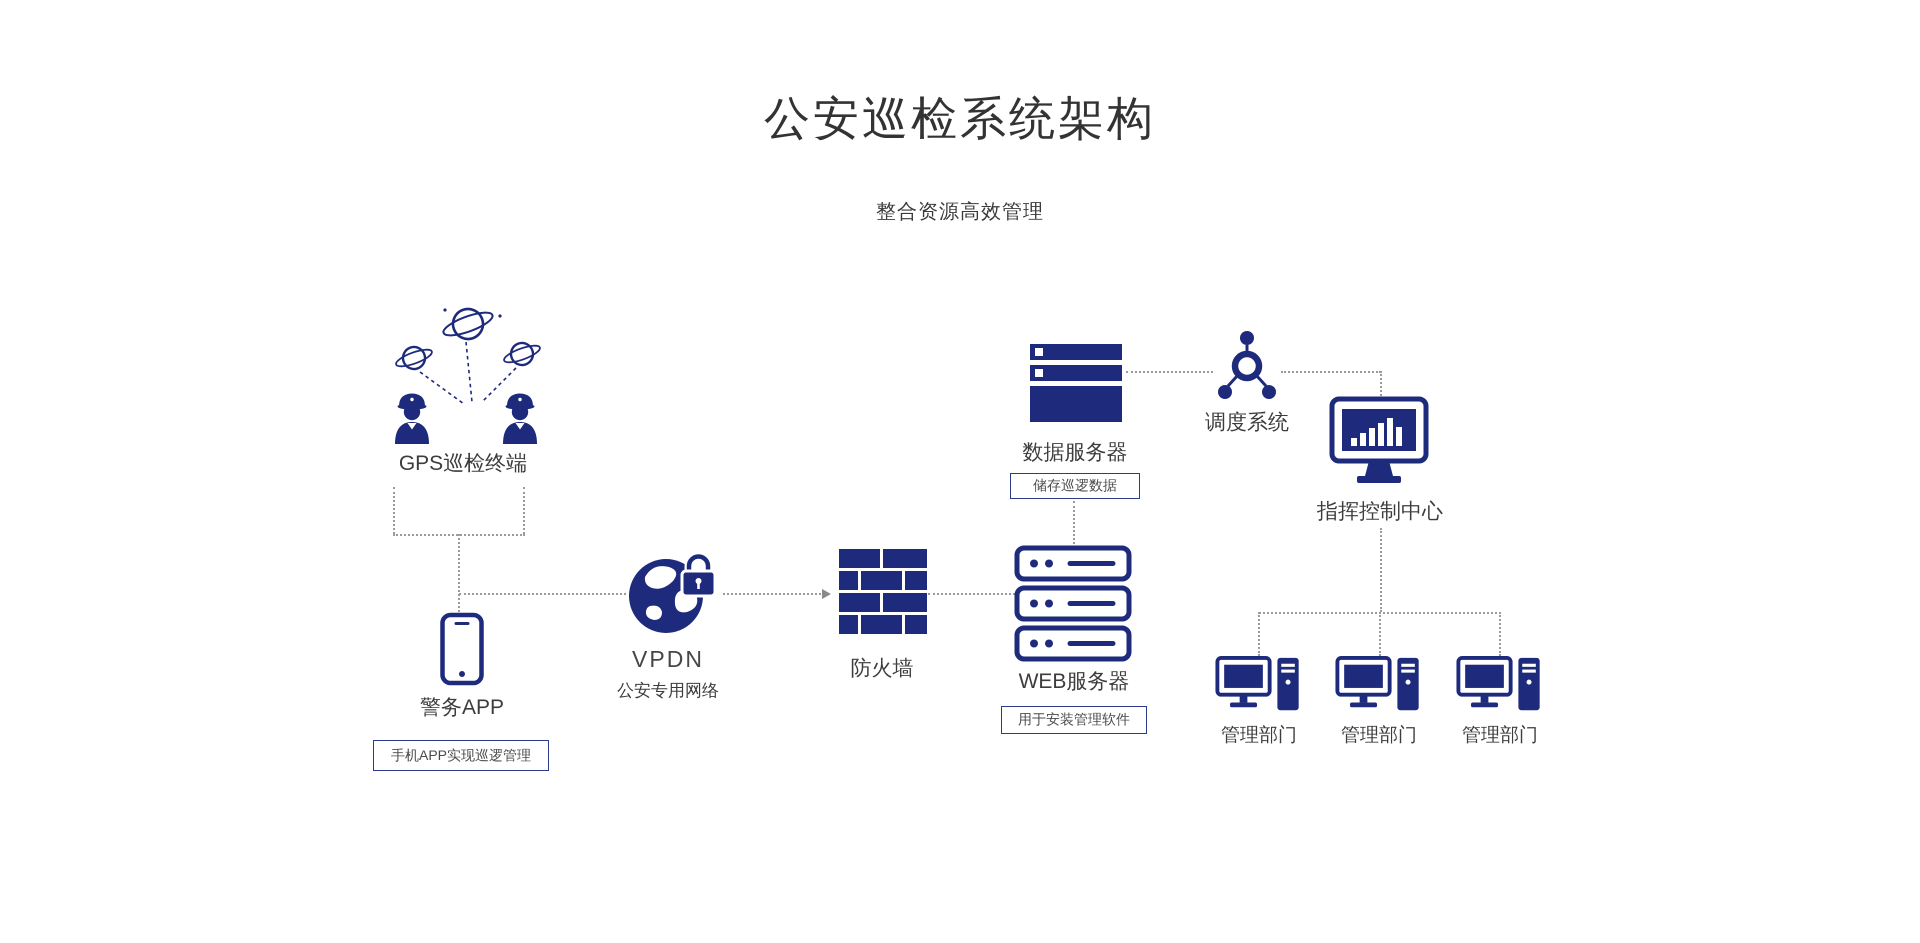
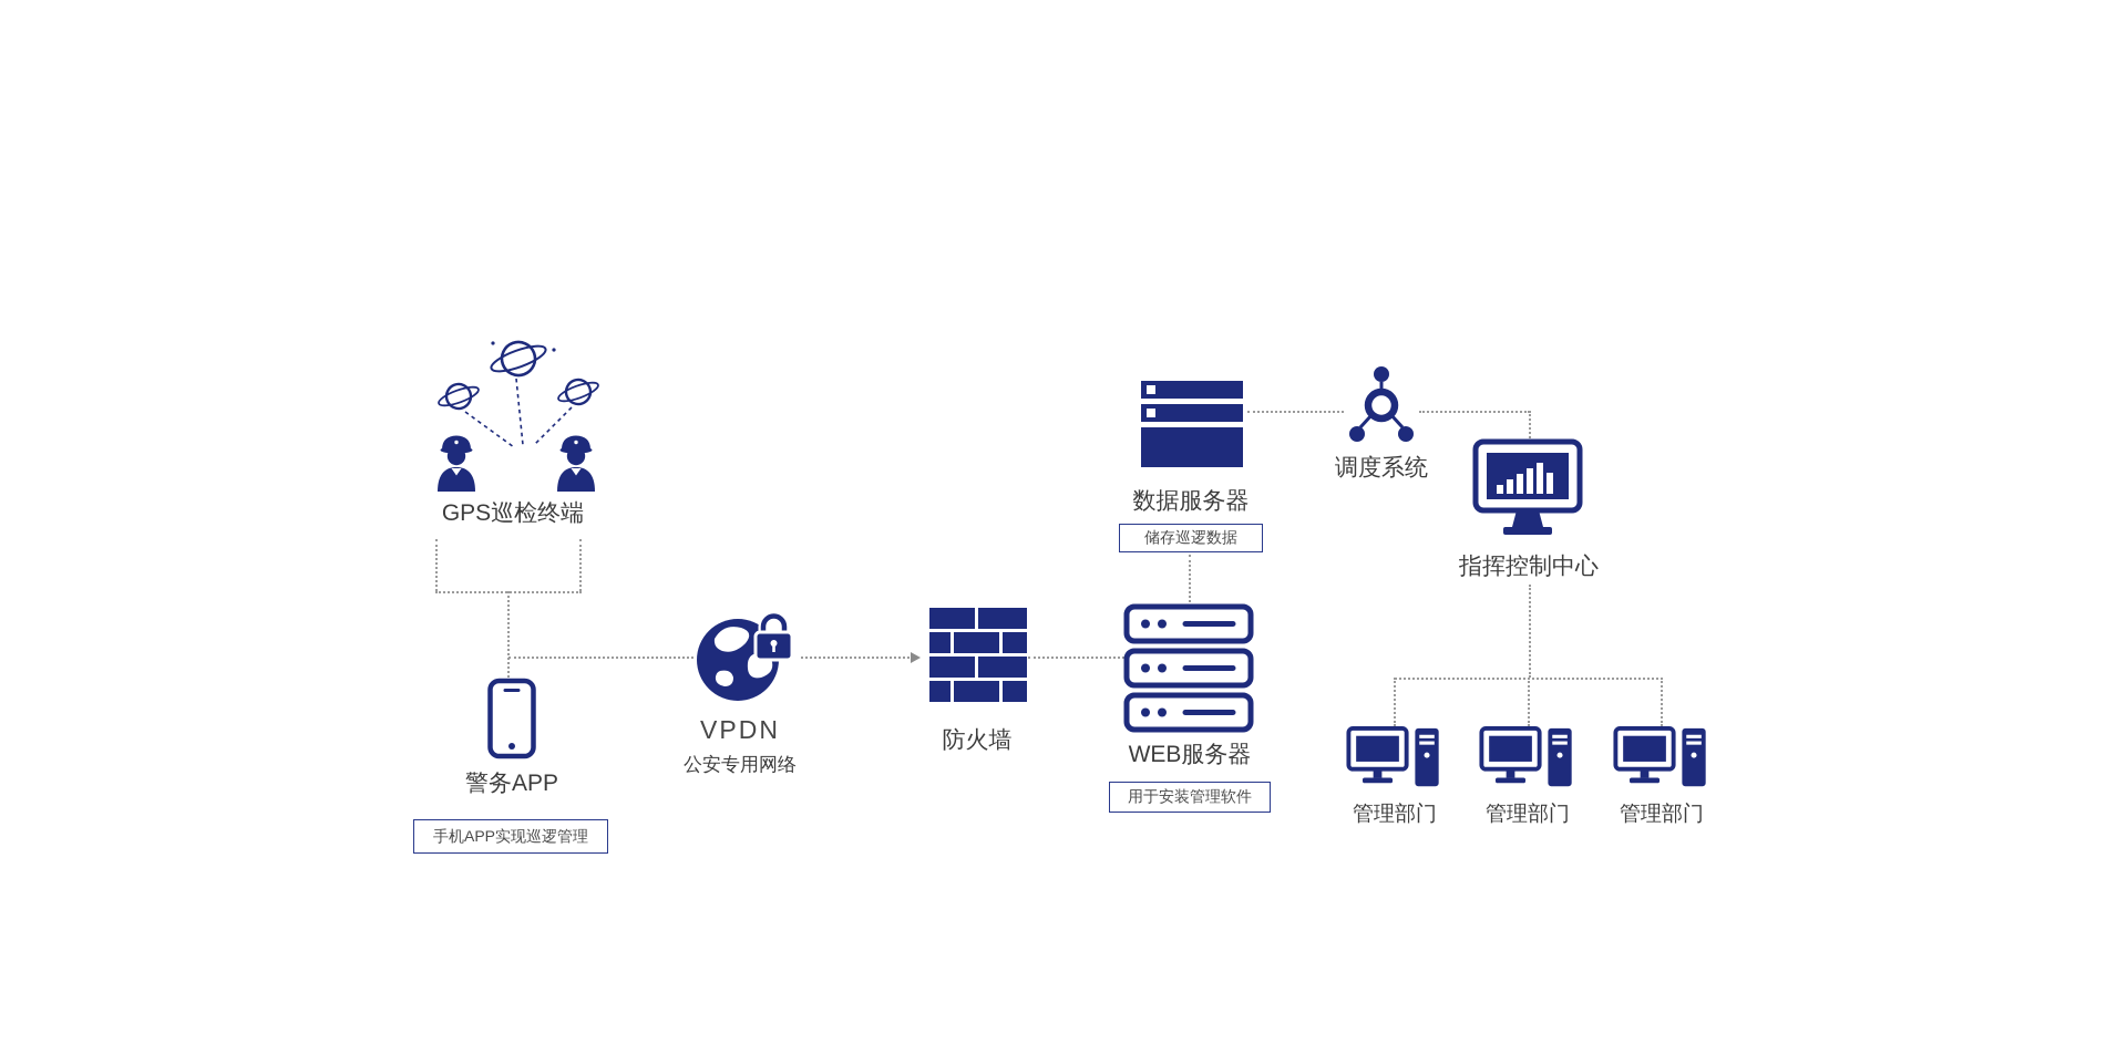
- 公安巡检系统架构
- 整合资源高效管理
  GPS巡检终端
  警务APP
  手机APP实现巡逻管理
  VPDN
  公安专用网络
  防火墙
  WEB服务器
  用于安装管理软件
  数据服务器
  储存巡逻数据
  调度系统
  指挥控制中心
  管理部门
  管理部门
  管理部门
